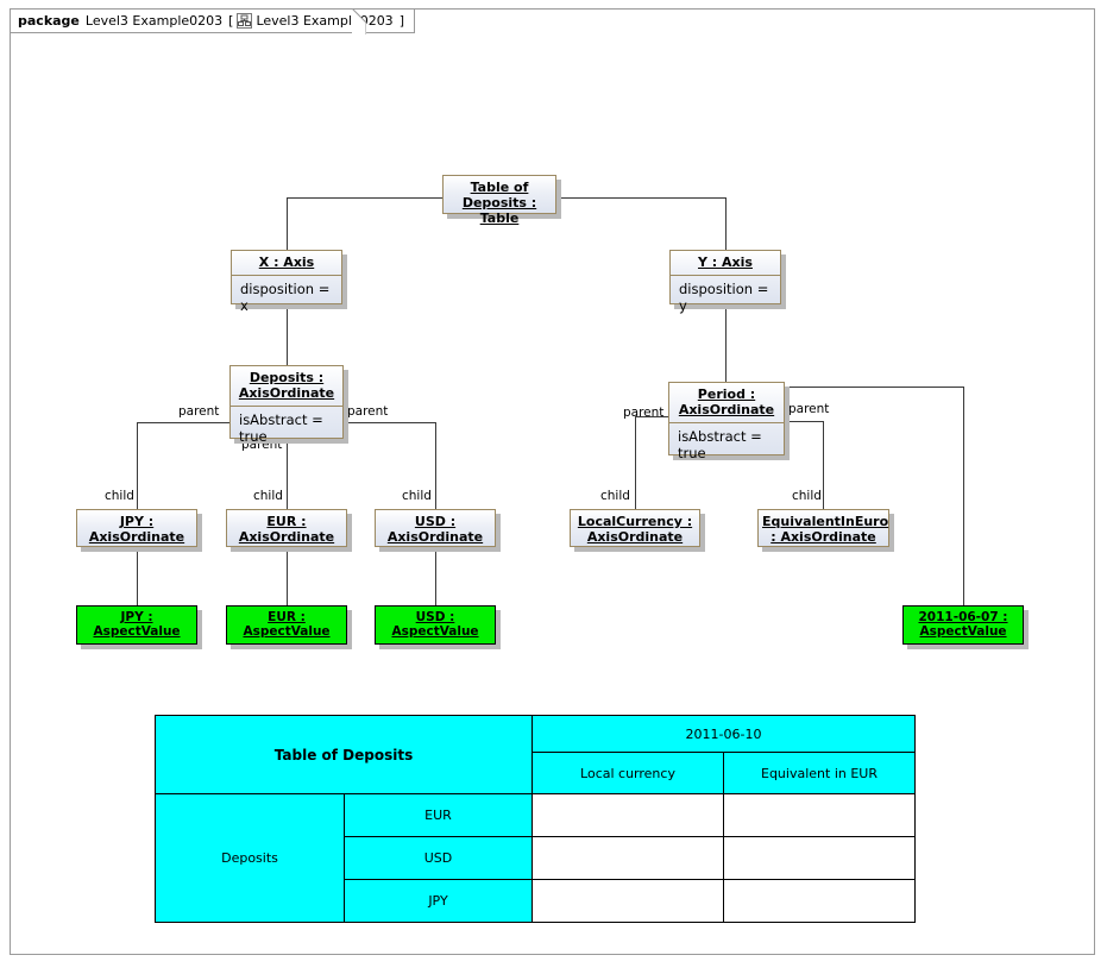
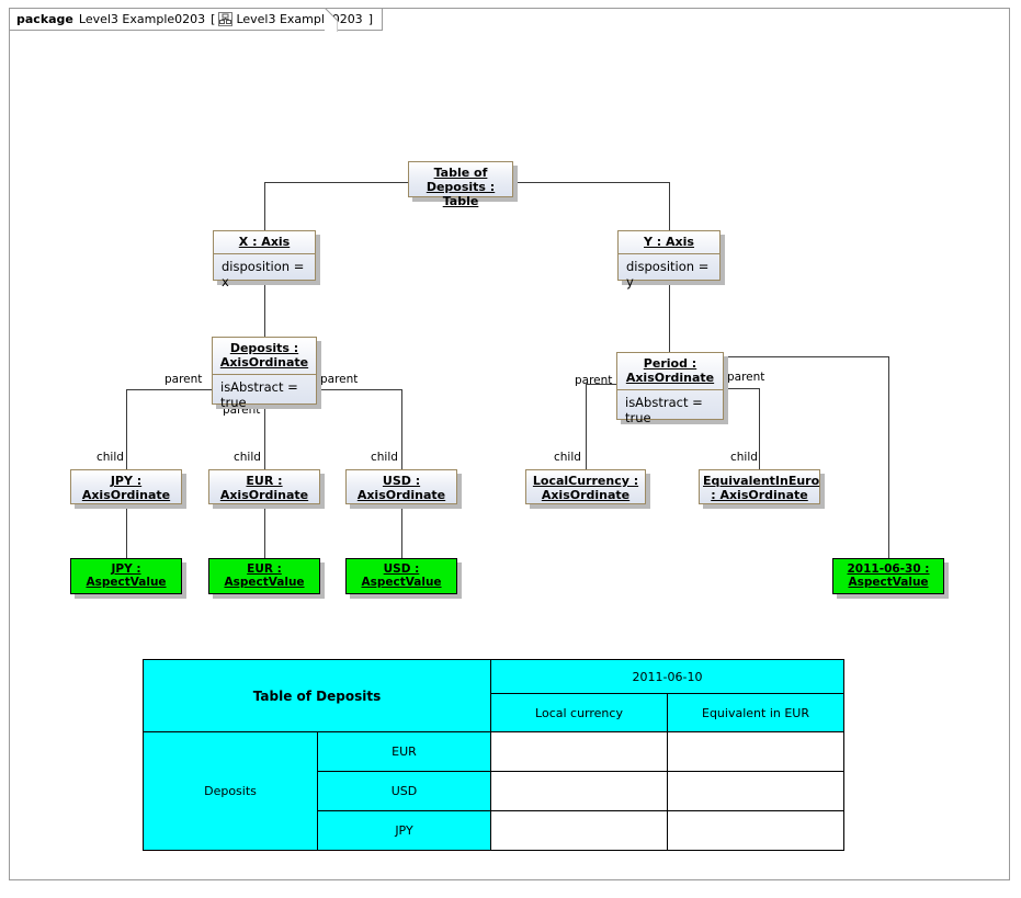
  package
  Level3 Example0203
  [
  Level3 Exampl203
  ]
  parent
  parent
  parent
  parent
  parent
  child
  child
  child
  child
  child
  Table of
  Deposits : Table
  X : Axis
  disposition = x
  Y : Axis
  disposition = y
  Deposits :
  AxisOrdinate
  isAbstract = true
  Period :
  AxisOrdinate
  isAbstract = true
  JPY :
  AxisOrdinate
  EUR :
  AxisOrdinate
  USD :
  AxisOrdinate
  LocalCurrency :
  AxisOrdinate
  EquivalentInEuro
  : AxisOrdinate
  JPY :
  AspectValue
  EUR :
  AspectValue
  USD :
  AspectValue
- 2011-06-07 :
+ 2011-06-30 :
  AspectValue
  Table of Deposits	2011-06-10
  Local currency	Equivalent in EUR
  Deposits	EUR
  USD
  JPY
